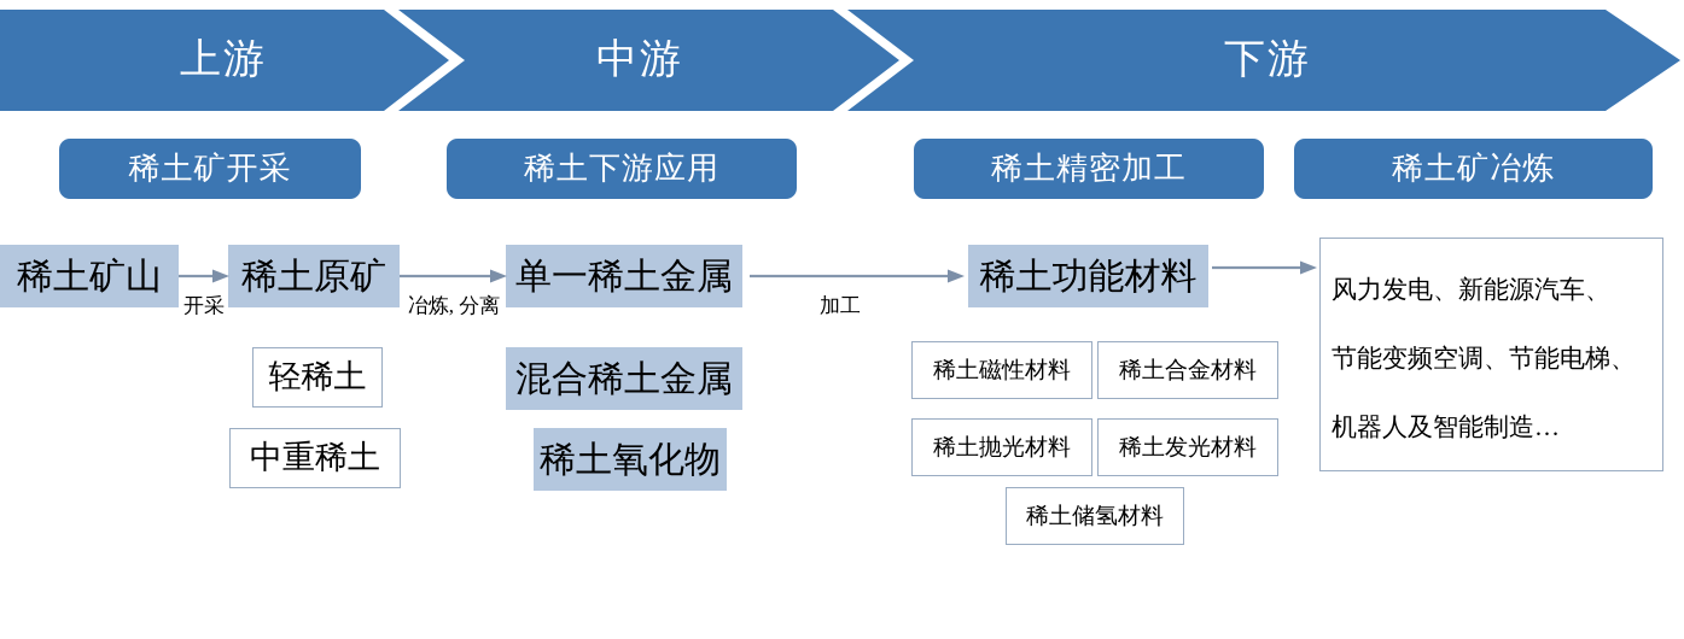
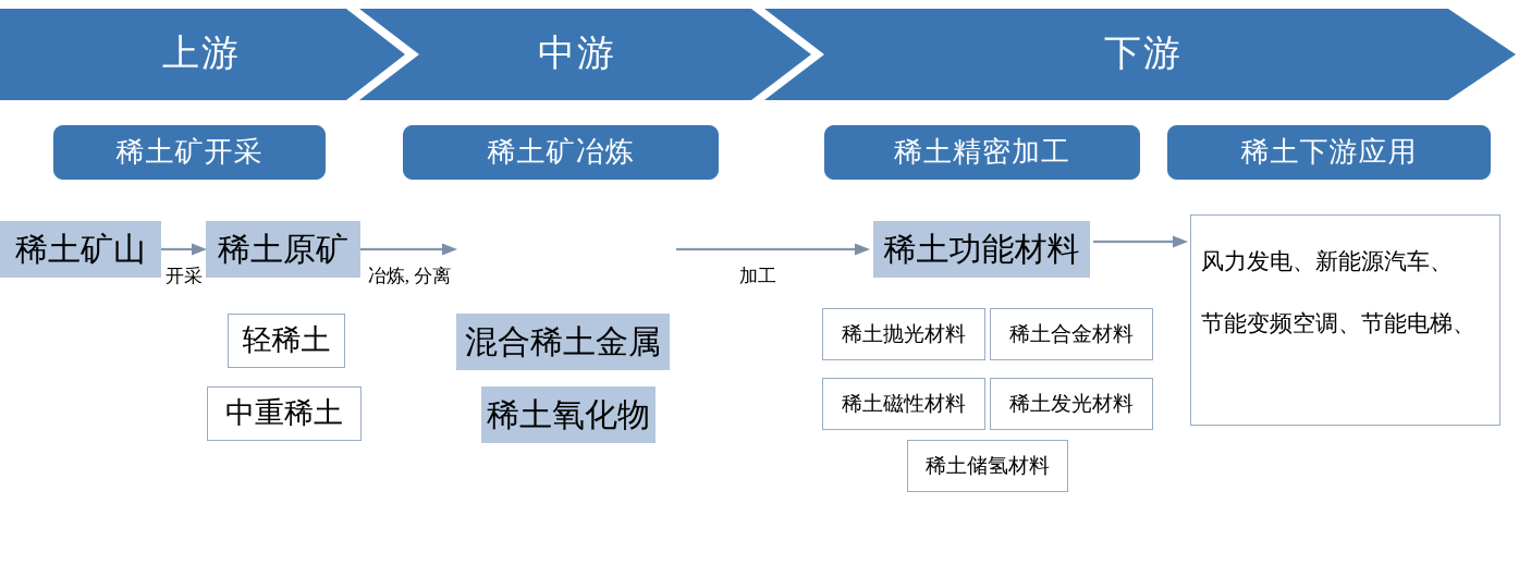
  上游
  中游
  下游
  稀土矿开采
- 稀土下游应用
+ 稀土矿冶炼
  稀土精密加工
- 稀土矿冶炼
+ 稀土下游应用
  稀土矿山
  稀土原矿
  轻稀土
  中重稀土
- 单一稀土金属
  混合稀土金属
  稀土氧化物
  稀土功能材料
- 稀土磁性材料
+ 稀土抛光材料
  稀土合金材料
- 稀土抛光材料
+ 稀土磁性材料
  稀土发光材料
  稀土储氢材料
  风力发电、新能源汽车、
  节能变频空调、节能电梯、
- 机器人及智能制造…
  开采
  冶炼, 分离
  加工
